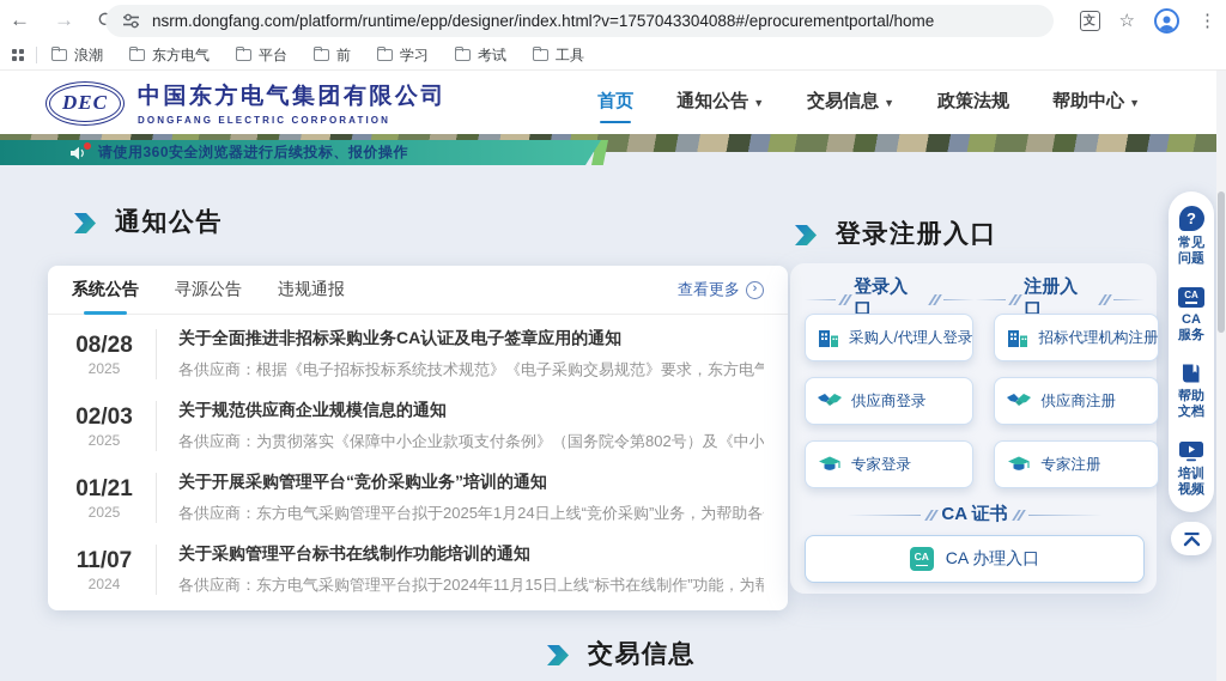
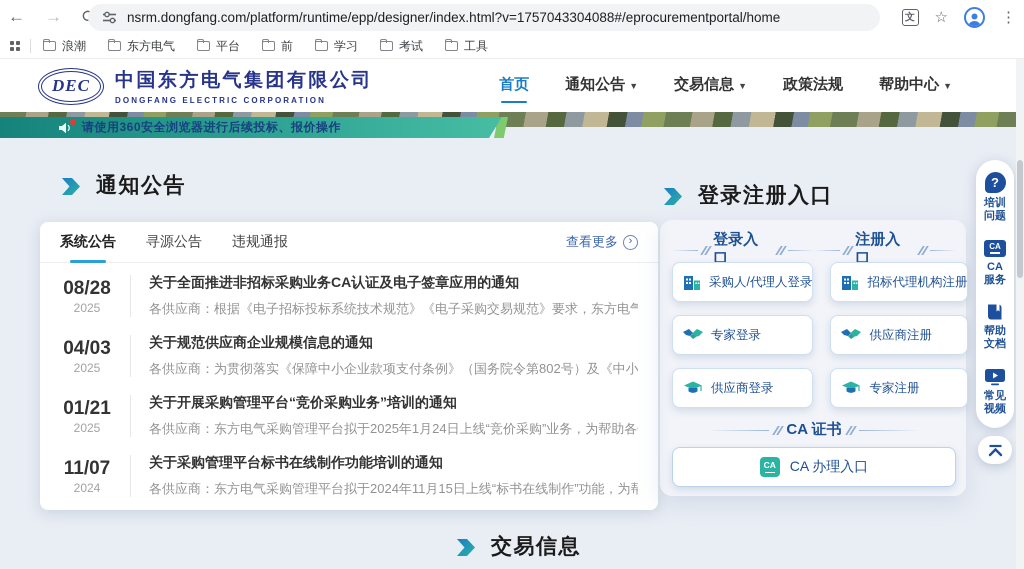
  ←
  →
  nsrm.dongfang.com/platform/runtime/epp/designer/index.html?v=1757043304088#/eprocurementportal/home
  文
  ☆
  ⋮
  浪潮
  东方电气
  平台
  前
  学习
  考试
  工具
  DEC
  中国东方电气集团有限公司
  DONGFANG ELECTRIC CORPORATION
  首页
  通知公告
  ▼
  交易信息
  ▼
  政策法规
  帮助中心
  ▼
  请使用360安全浏览器进行后续投标、报价操作
  通知公告
  系统公告
  寻源公告
  违规通报
  查看更多
  ›
  08/28
  2025
  关于全面推进非招标采购业务CA认证及电子签章应用的通知
  各供应商：根据《电子招标投标系统技术规范》《电子采购交易规范》要求，东方电气
- 02/03
+ 04/03
  2025
  关于规范供应商企业规模信息的通知
  各供应商：为贯彻落实《保障中小企业款项支付条例》（国务院令第802号）及《中小
  01/21
  2025
  关于开展采购管理平台“竞价采购业务”培训的通知
  各供应商：东方电气采购管理平台拟于2025年1月24日上线“竞价采购”业务，为帮助各
  11/07
  2024
  关于采购管理平台标书在线制作功能培训的通知
  各供应商：东方电气采购管理平台拟于2024年11月15日上线“标书在线制作”功能，为帮
  登录注册入口
  登录入口
  注册入口
  采购人/代理人登录
  招标代理机构注册
- 供应商登录
+ 专家登录
  供应商注册
- 专家登录
+ 供应商登录
  专家注册
  CA 证书
  CA
  CA 办理入口
  交易信息
  ?
- 常见
+ 培训
  问题
  CA
  CA
  服务
  帮助
  文档
- 培训
+ 常见
  视频
